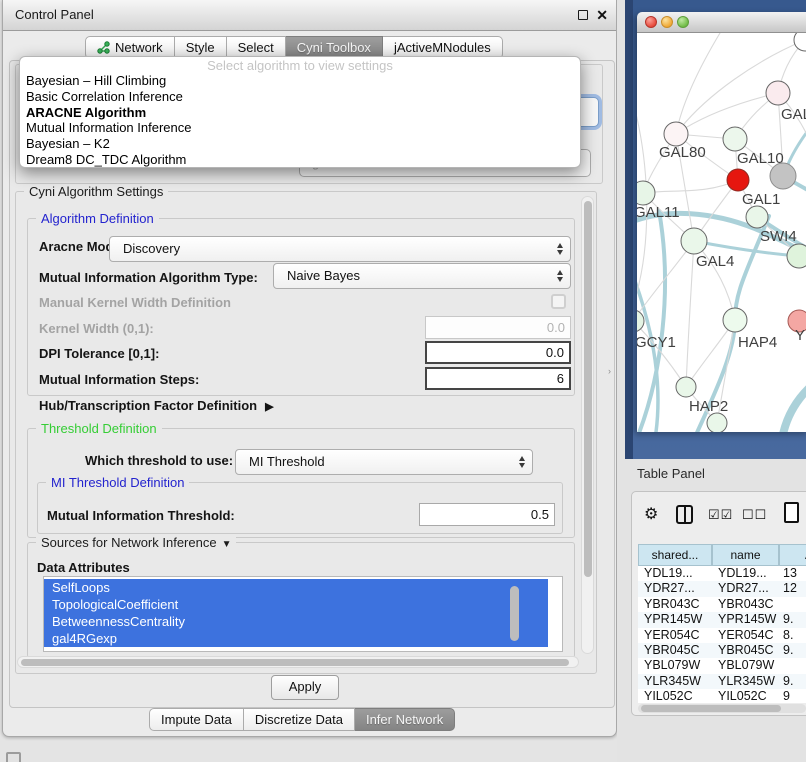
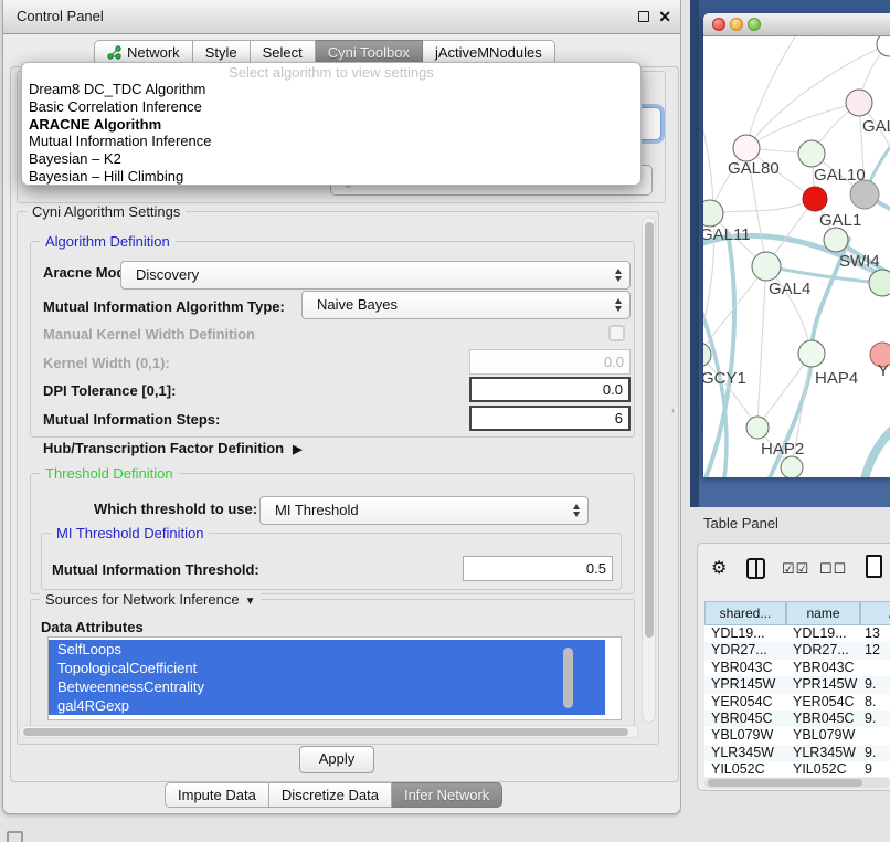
  Control Panel
  ✕
  Network
  Style
  Select
  Cyni Toolbox
  jActiveMNodules
  Select algorithm to view settings
- Bayesian – Hill Climbing
+ Dream8 DC_TDC Algorithm
  Basic Correlation Inference
  ARACNE Algorithm
  Mutual Information Inference
  Bayesian – K2
- Dream8 DC_TDC Algorithm
+ Bayesian – Hill Climbing
  Cyni Algorithm Settings
  Algorithm Definition
  Aracne Mo
  Discovery
  Mutual Information Algorithm Type:
  Naive Bayes
  Manual Kernel Width Definition
  Kernel Width (0,1):
  0.0
  DPI Tolerance [0,1]:
  0.0
  Mutual Information Steps:
  6
  Hub/Transcription Factor Definition ▶
  Threshold Definition
  Which threshold to use:
  MI Threshold
  MI Threshold Definition
  Mutual Information Threshold:
  0.5
  Sources for Network Inference ▼
  Data Attributes
  SelfLoops
  TopologicalCoefficient
  BetweennessCentrality
  gal4RGexp
  Apply
  Impute Data
  Discretize Data
  Infer Network
  ›
  GAL80
  GAL10
  GAL1
  GAL11
  SWI4
  GAL4
  GCY1
  HAP4
  Y
  HAP2
  Table Panel
  ⚙
  ☑☑
  ☐☐
  shared...
  name
  YDL19...
  YDL19...
  13
  YDR27...
  YDR27...
  12
  YBR043C
  YBR043C
  YPR145W
  YPR145W
  9.
  YER054C
  YER054C
  8.
  YBR045C
  YBR045C
  9.
  YBL079W
  YBL079W
  YLR345W
  YLR345W
  9.
  YIL052C
  YIL052C
  9
